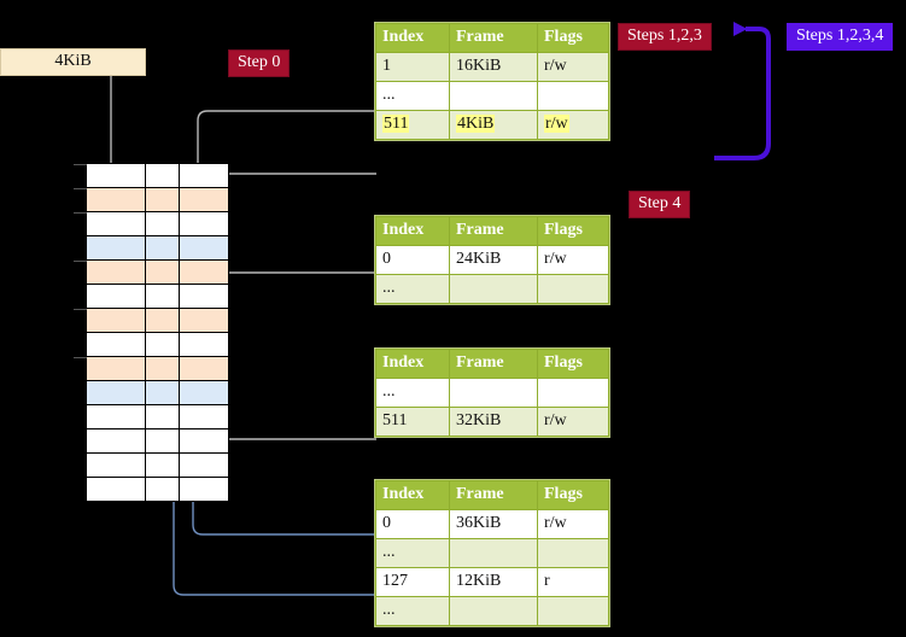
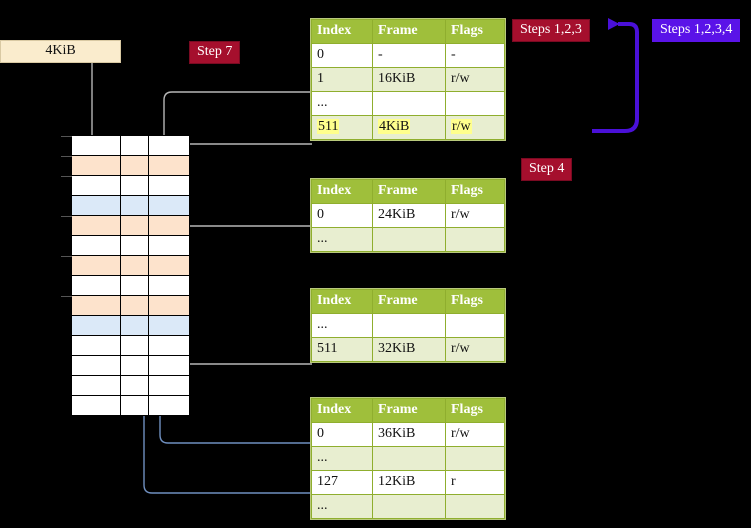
  4KiB
- Step 0
+ Step 7
  Step 4
  Steps 1,2,3
  Steps 1,2,3,4
  Index	Frame	Flags
+ 0	-	-
  1	16KiB	r/w
  ...
  511	4KiB	r/w
  Index	Frame	Flags
  0	24KiB	r/w
  ...
  Index	Frame	Flags
  ...
  511	32KiB	r/w
  Index	Frame	Flags
  0	36KiB	r/w
  ...
  127	12KiB	r
  ...
